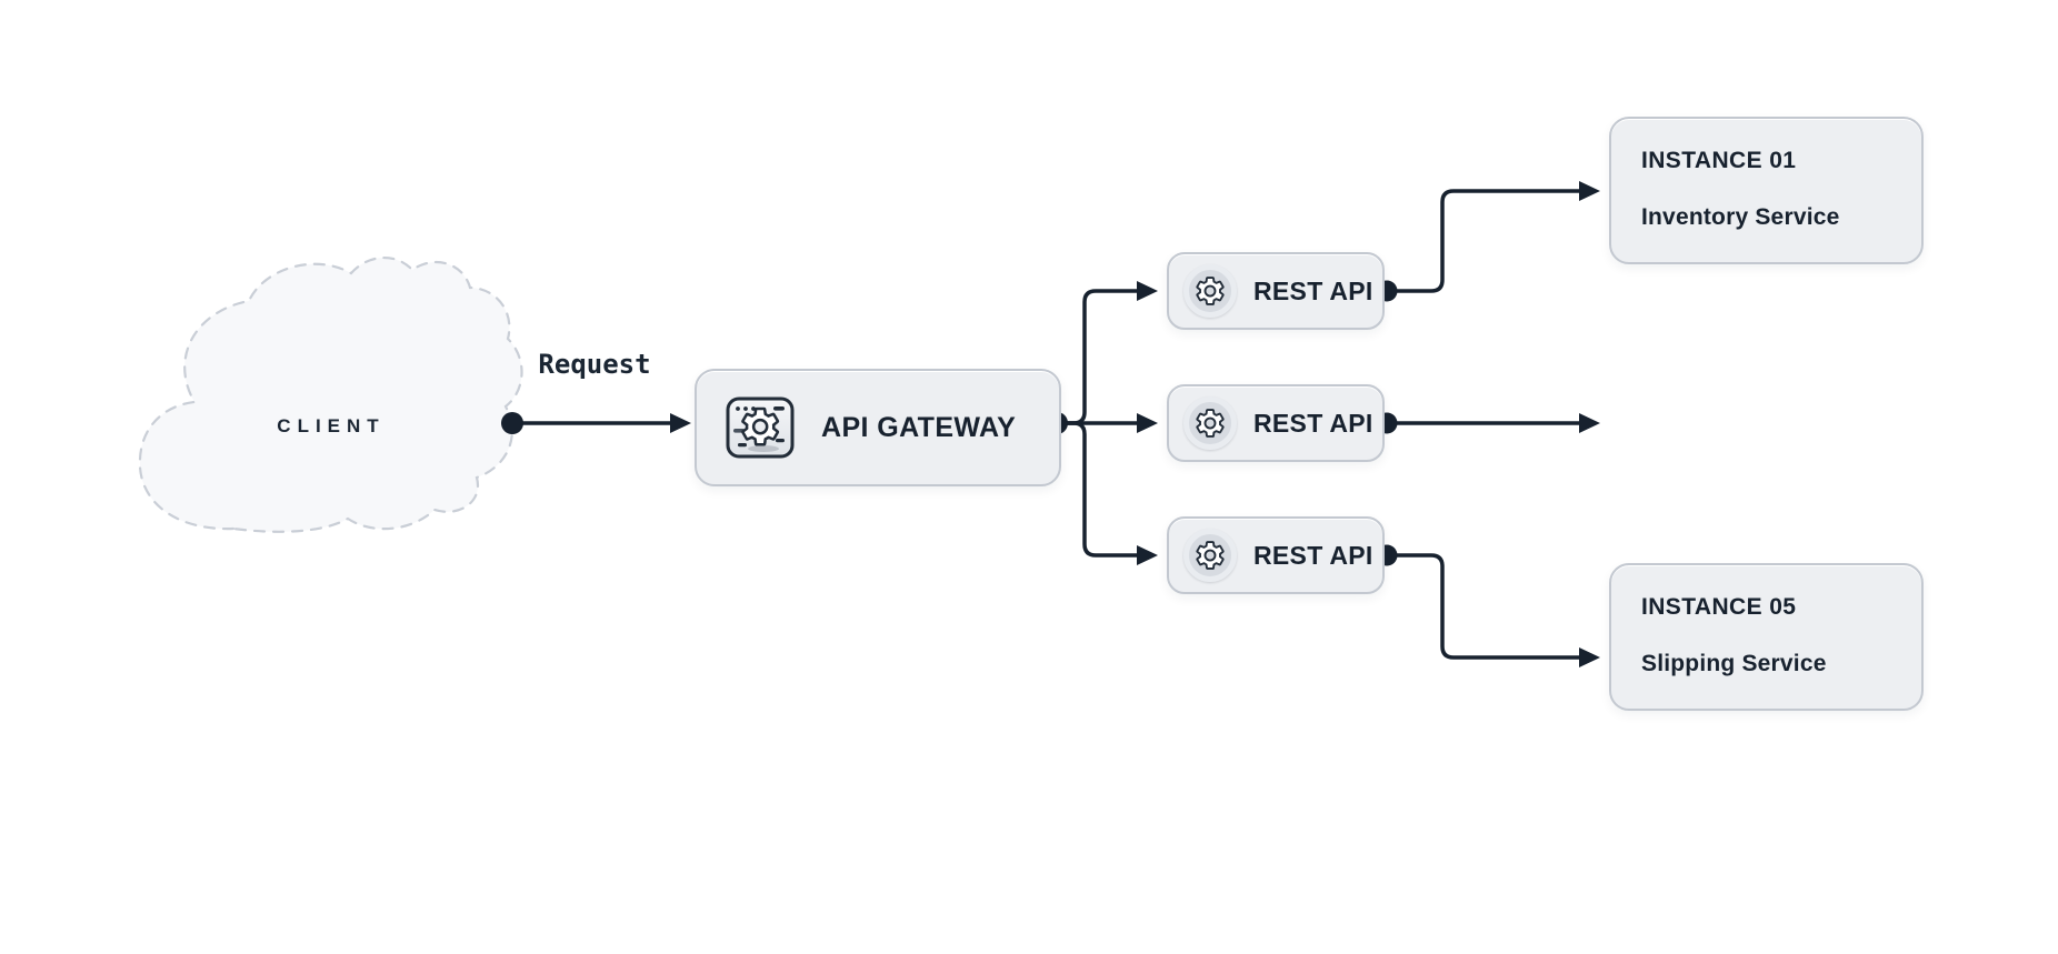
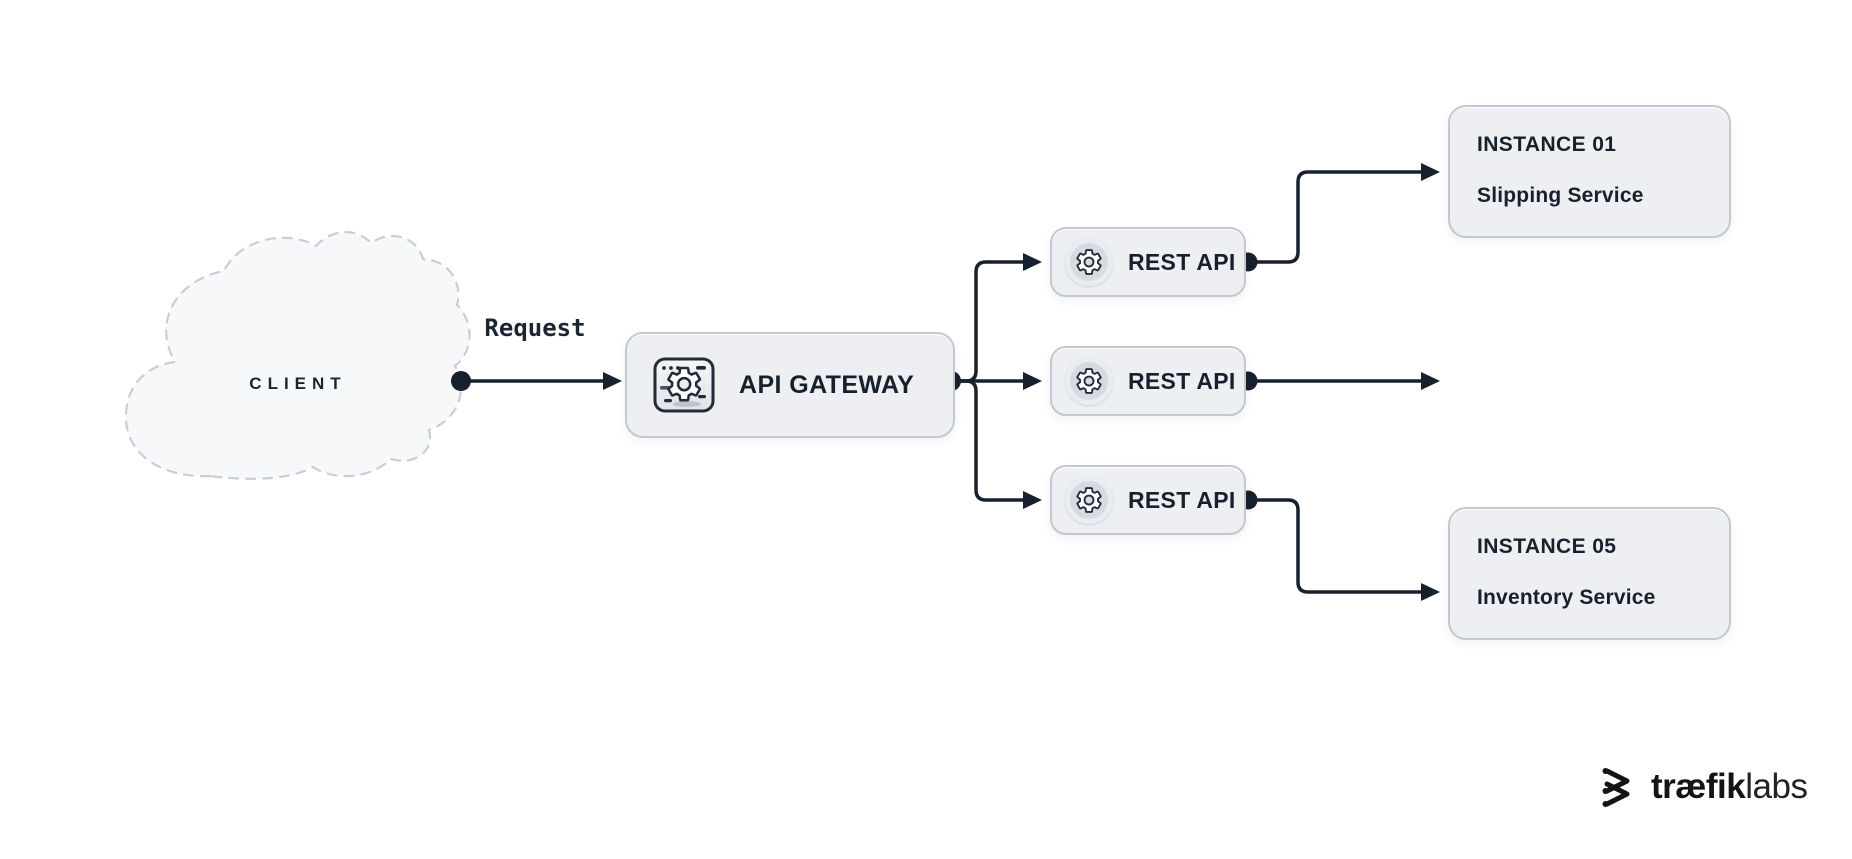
  CLIENT
  Request
  API GATEWAY
  REST API
  REST API
  REST API
  INSTANCE 01
- Inventory Service
+ Slipping Service
  INSTANCE 05
- Slipping Service
+ Inventory Service
+ træfiklabs
